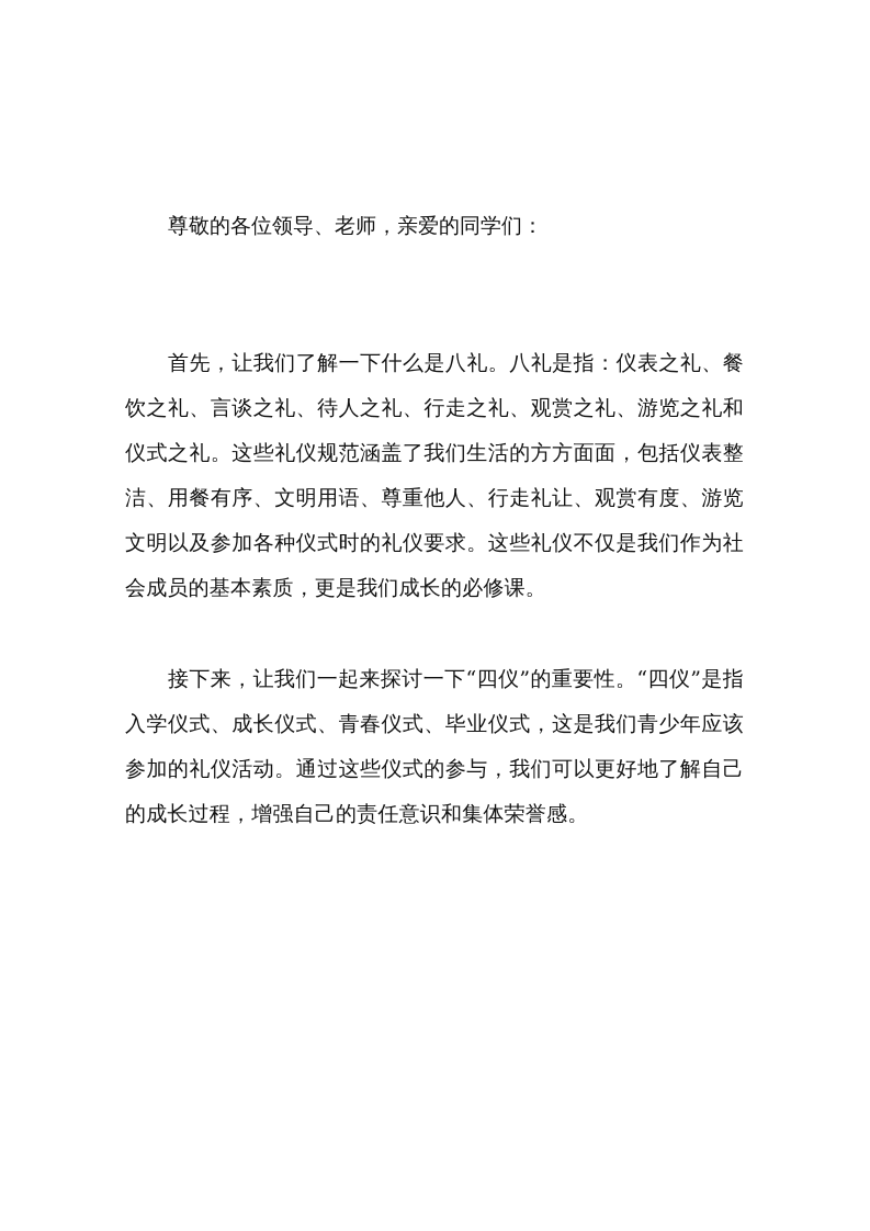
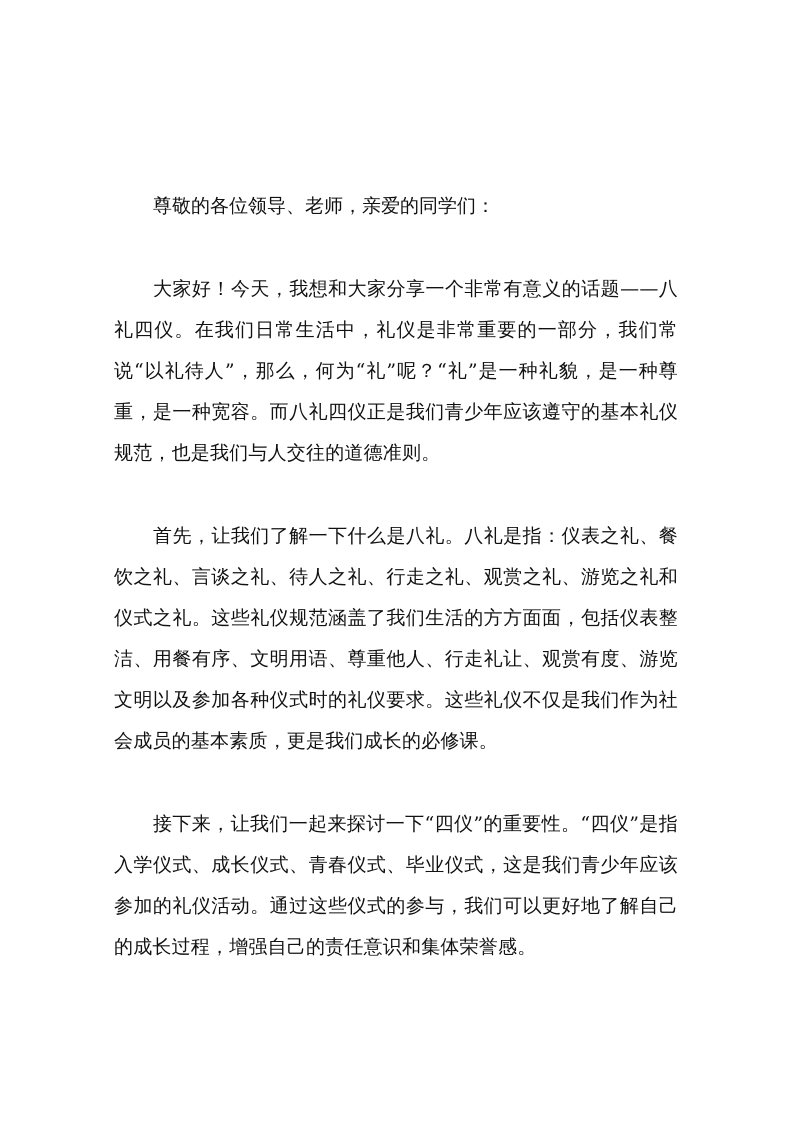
  尊敬的各位领导、老师，亲爱的同学们：
+ 大家好！今天，我想和大家分享一个非常有意义的话题——八礼四仪。在我们日常生活中，礼仪是非常重要的一部分，我们常说“以礼待人”，那么，何为“礼”呢？“礼”是一种礼貌，是一种尊重，是一种宽容。而八礼四仪正是我们青少年应该遵守的基本礼仪规范，也是我们与人交往的道德准则。
  首先，让我们了解一下什么是八礼。八礼是指：仪表之礼、餐饮之礼、言谈之礼、待人之礼、行走之礼、观赏之礼、游览之礼和仪式之礼。这些礼仪规范涵盖了我们生活的方方面面，包括仪表整洁、用餐有序、文明用语、尊重他人、行走礼让、观赏有度、游览文明以及参加各种仪式时的礼仪要求。这些礼仪不仅是我们作为社会成员的基本素质，更是我们成长的必修课。
  接下来，让我们一起来探讨一下“四仪”的重要性。“四仪”是指入学仪式、成长仪式、青春仪式、毕业仪式，这是我们青少年应该参加的礼仪活动。通过这些仪式的参与，我们可以更好地了解自己的成长过程，增强自己的责任意识和集体荣誉感。
